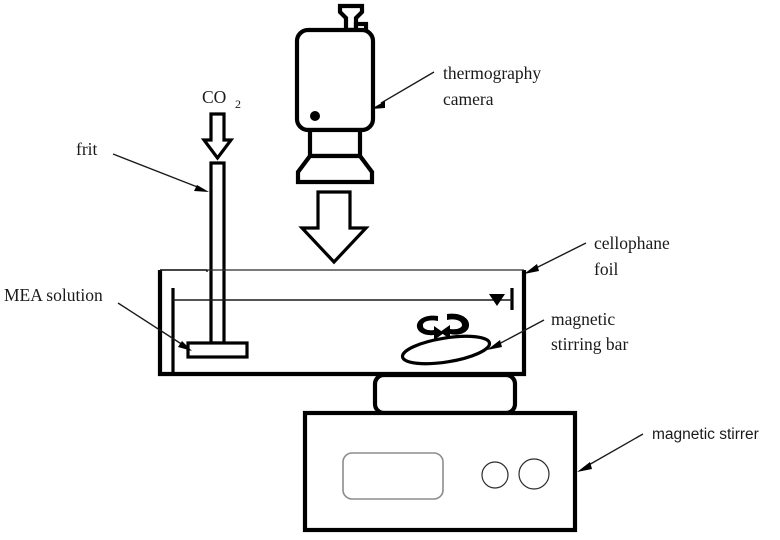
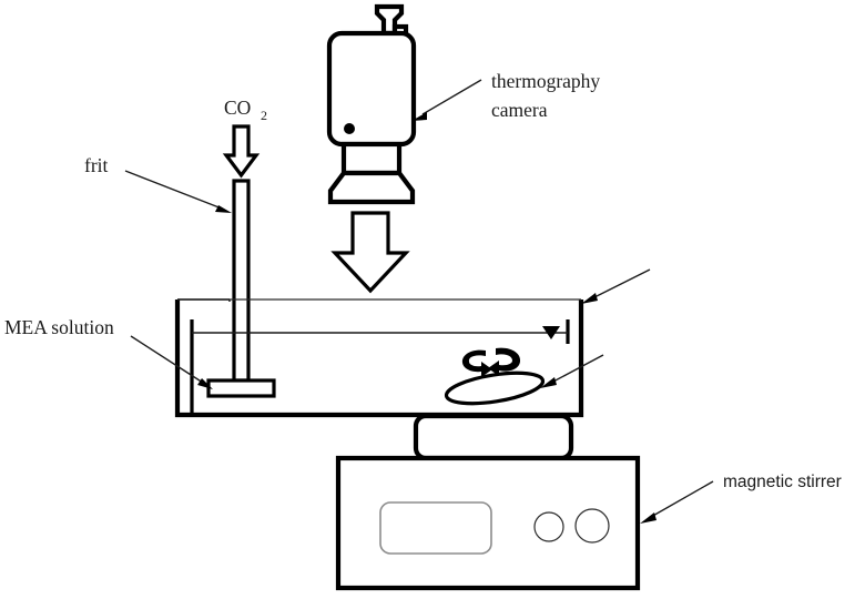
  CO
  2
  frit
  MEA solution
  thermography
  camera
- cellophane
- foil
- magnetic
- stirring bar
  magnetic stirrer
